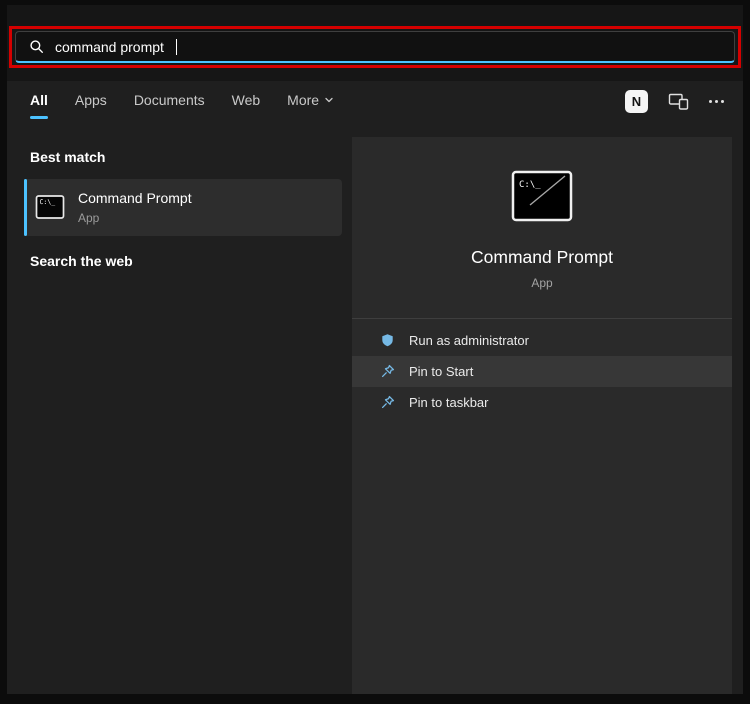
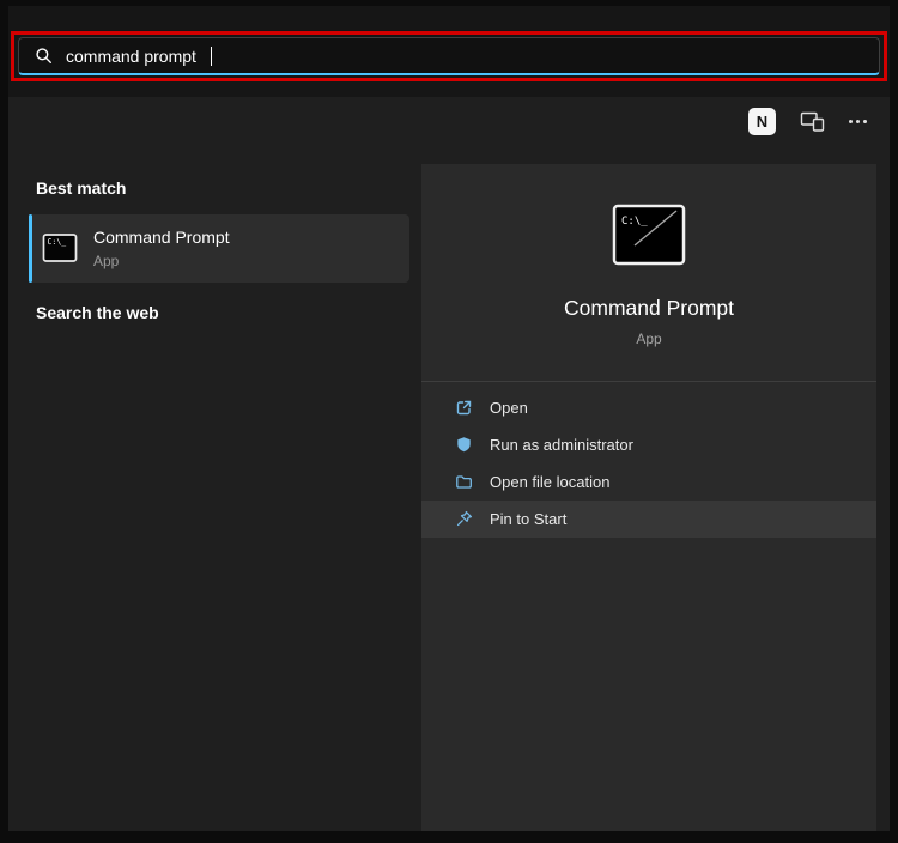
  command prompt
- All
- Apps
- Documents
- Web
- More
  N
  Best match
  C:\_
  Command Prompt
  App
  Search the web
  C:\_
  Command Prompt
  App
+ Open
  Run as administrator
+ Open file location
  Pin to Start
- Pin to taskbar
